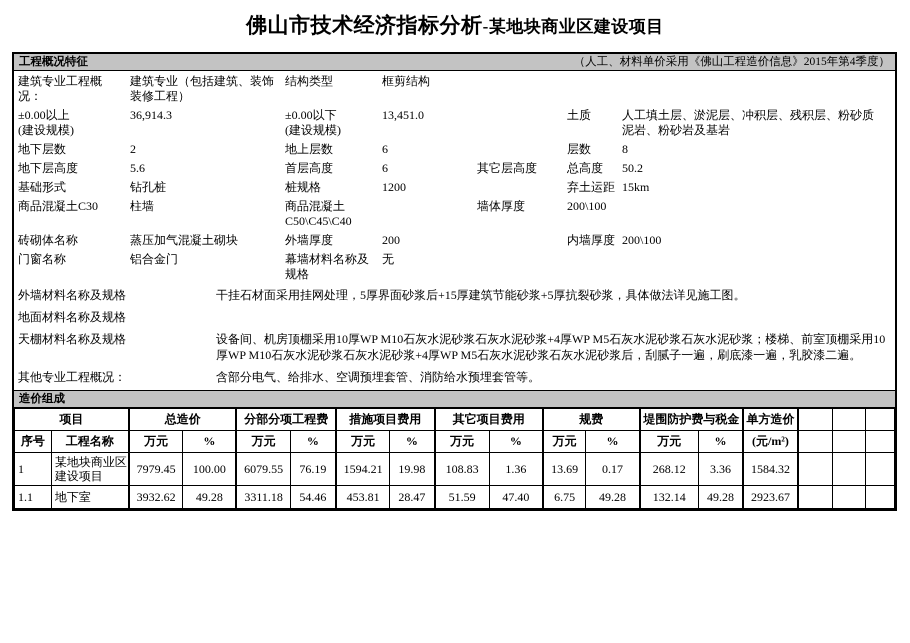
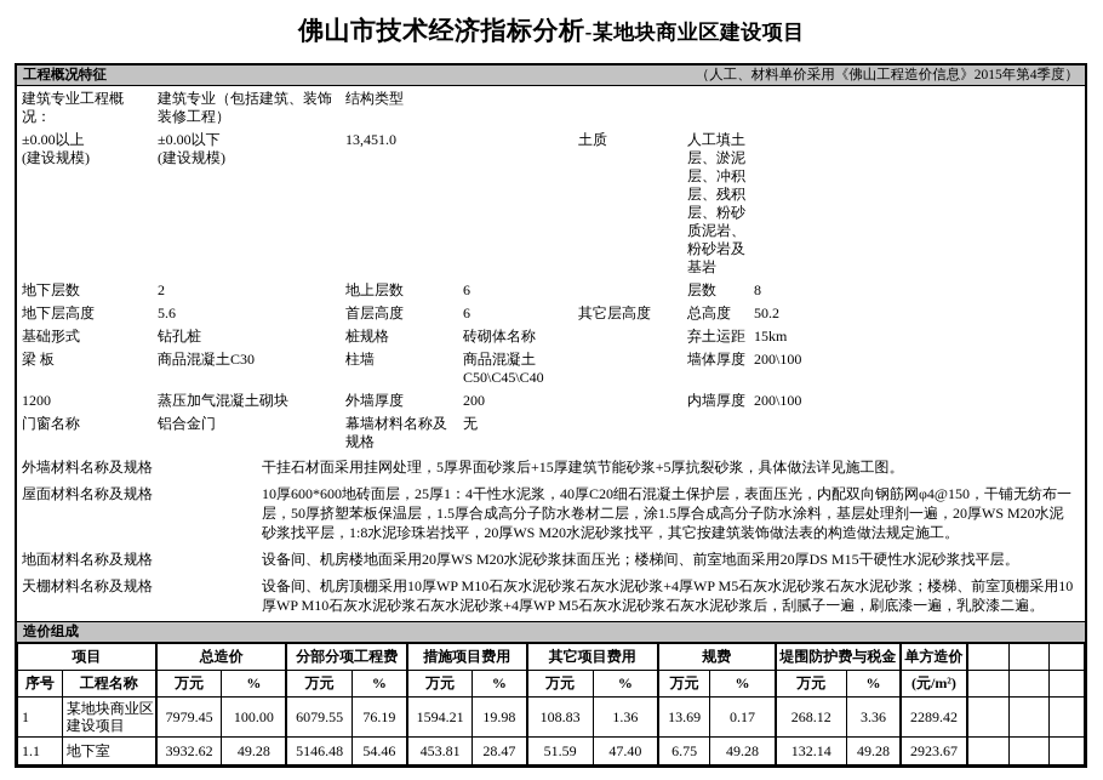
  佛山市技术经济指标分析-某地块商业区建设项目
  工程概况特征
  （人工、材料单价采用《佛山工程造价信息》2015年第4季度）
  建筑专业工程概况：
  建筑专业（包括建筑、装饰装修工程）
  结构类型
- 框剪结构
  ±0.00以上
  (建设规模)
- 36,914.3
  ±0.00以下
  (建设规模)
  13,451.0
  土质
  人工填土层、淤泥层、冲积层、残积层、粉砂质泥岩、粉砂岩及基岩
  地下层数
  2
  地上层数
  6
  层数
  8
  地下层高度
  5.6
  首层高度
  6
  其它层高度
  总高度
  50.2
  基础形式
  钻孔桩
  桩规格
- 1200
+ 砖砌体名称
  弃土运距
  15km
+ 梁 板
  商品混凝土C30
  柱墙
  商品混凝土C50\C45\C40
  墙体厚度
  200\100
- 砖砌体名称
+ 1200
  蒸压加气混凝土砌块
  外墙厚度
  200
  内墙厚度
  200\100
  门窗名称
  铝合金门
  幕墙材料名称及规格
  无
  外墙材料名称及规格
  干挂石材面采用挂网处理，5厚界面砂浆后+15厚建筑节能砂浆+5厚抗裂砂浆，具体做法详见施工图。
+ 屋面材料名称及规格
+ 10厚600*600地砖面层，25厚1：4干性水泥浆，40厚C20细石混凝土保护层，表面压光，内配双向钢筋网φ4@150，干铺无纺布一层，50厚挤塑苯板保温层，1.5厚合成高分子防水卷材二层，涂1.5厚合成高分子防水涂料，基层处理剂一遍，20厚WS M20水泥砂浆找平层，1:8水泥珍珠岩找平，20厚WS M20水泥砂浆找平，其它按建筑装饰做法表的构造做法规定施工。
  地面材料名称及规格
+ 设备间、机房楼地面采用20厚WS M20水泥砂浆抹面压光；楼梯间、前室地面采用20厚DS M15干硬性水泥砂浆找平层。
  天棚材料名称及规格
  设备间、机房顶棚采用10厚WP M10石灰水泥砂浆石灰水泥砂浆+4厚WP M5石灰水泥砂浆石灰水泥砂浆；楼梯、前室顶棚采用10厚WP M10石灰水泥砂浆石灰水泥砂浆+4厚WP M5石灰水泥砂浆石灰水泥砂浆后，刮腻子一遍，刷底漆一遍，乳胶漆二遍。
- 其他专业工程概况：
- 含部分电气、给排水、空调预埋套管、消防给水预埋套管等。
  造价组成
  项目	总造价	分部分项工程费	措施项目费用	其它项目费用	规费	堤围防护费与税金	单方造价
  序号	工程名称	万元	%	万元	%	万元	%	万元	%	万元	%	万元	%	(元/m²)
- 1	某地块商业区建设项目	7979.45	100.00	6079.55	76.19	1594.21	19.98	108.83	1.36	13.69	0.17	268.12	3.36	1584.32
+ 1	某地块商业区建设项目	7979.45	100.00	6079.55	76.19	1594.21	19.98	108.83	1.36	13.69	0.17	268.12	3.36	2289.42
- 1.1	地下室	3932.62	49.28	3311.18	54.46	453.81	28.47	51.59	47.40	6.75	49.28	132.14	49.28	2923.67
+ 1.1	地下室	3932.62	49.28	5146.48	54.46	453.81	28.47	51.59	47.40	6.75	49.28	132.14	49.28	2923.67
